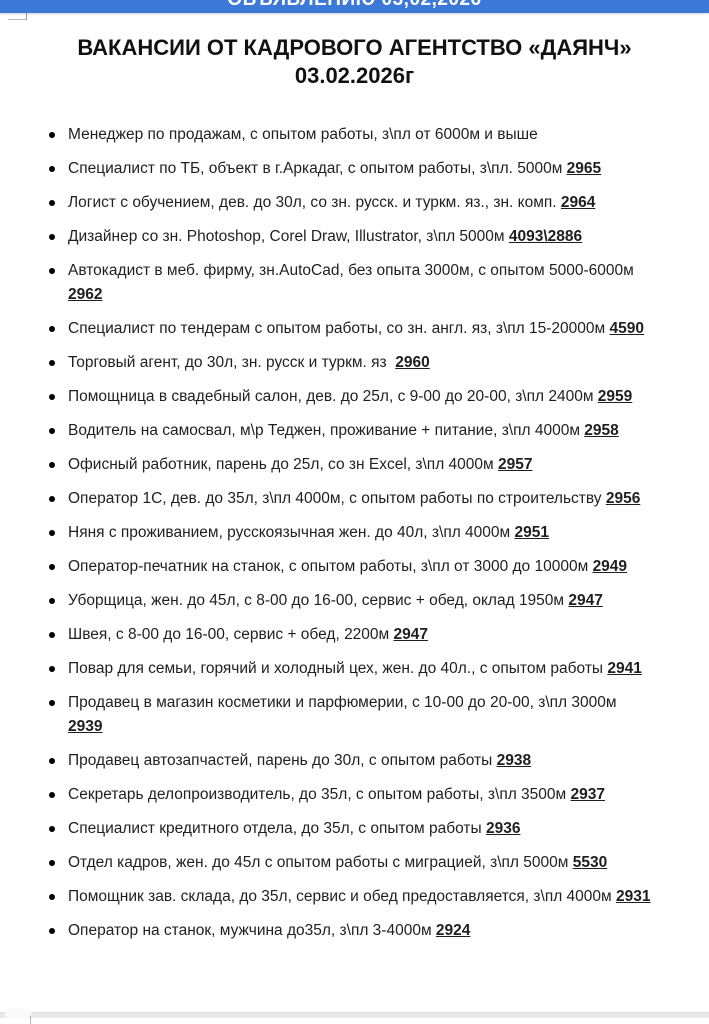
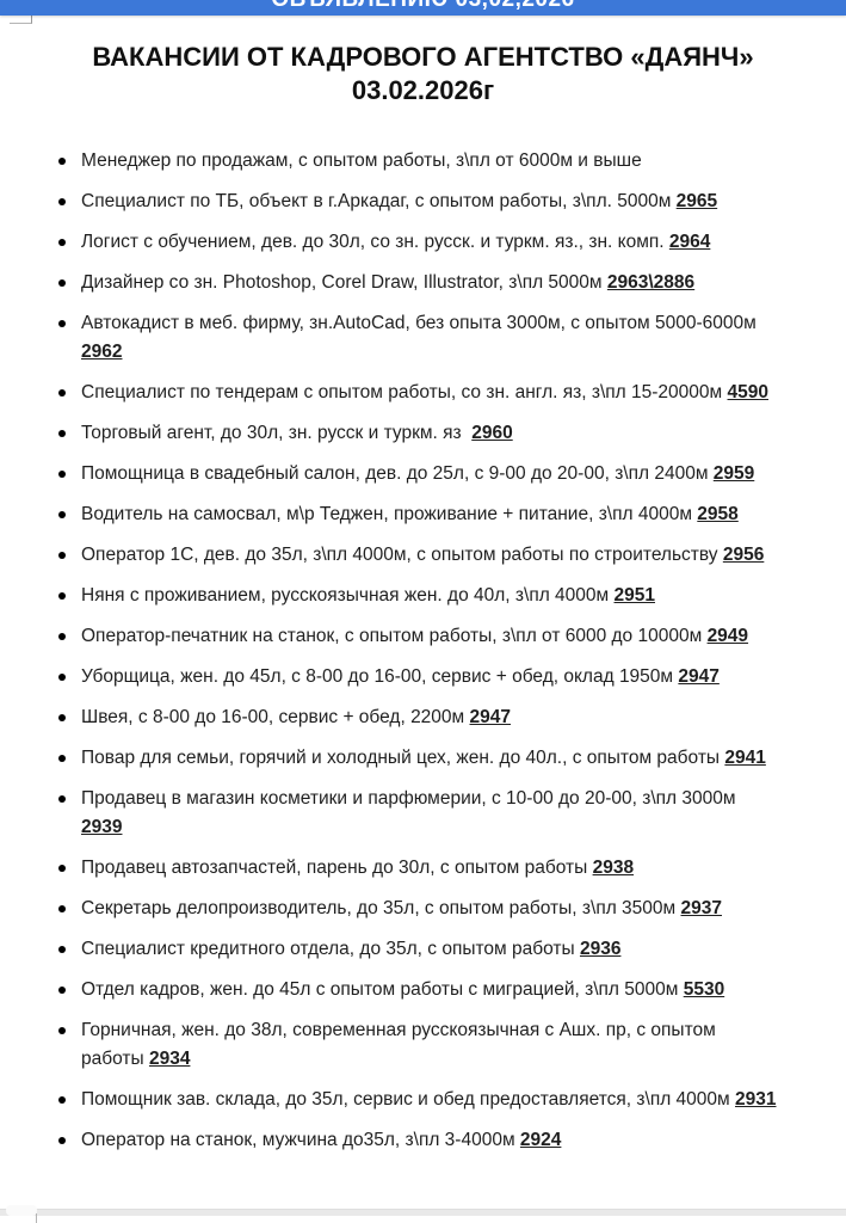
  ВАКАНСИИ ОТ КАДРОВОГО АГЕНТСТВО «ДАЯНЧ»
  03.02.2026г
  Менеджер по продажам, с опытом работы, з\пл от 6000м и выше
  Специалист по ТБ, объект в г.Аркадаг, с опытом работы, з\пл. 5000м 2965
  Логист с обучением, дев. до 30л, со зн. русск. и туркм. яз., зн. комп. 2964
- Дизайнер со зн. Photoshop, Corel Draw, Illustrator, з\пл 5000м 4093\2886
+ Дизайнер со зн. Photoshop, Corel Draw, Illustrator, з\пл 5000м 2963\2886
  Автокадист в меб. фирму, зн.AutoCad, без опыта 3000м, с опытом 5000-6000м
  2962
  Специалист по тендерам с опытом работы, со зн. англ. яз, з\пл 15-20000м 4590
  Торговый агент, до 30л, зн. русск и туркм. яз 2960
  Помощница в свадебный салон, дев. до 25л, с 9-00 до 20-00, з\пл 2400м 2959
  Водитель на самосвал, м\р Теджен, проживание + питание, з\пл 4000м 2958
- Офисный работник, парень до 25л, со зн Excel, з\пл 4000м 2957
  Оператор 1С, дев. до 35л, з\пл 4000м, с опытом работы по строительству 2956
  Няня с проживанием, русскоязычная жен. до 40л, з\пл 4000м 2951
- Оператор-печатник на станок, с опытом работы, з\пл от 3000 до 10000м 2949
+ Оператор-печатник на станок, с опытом работы, з\пл от 6000 до 10000м 2949
  Уборщица, жен. до 45л, с 8-00 до 16-00, сервис + обед, оклад 1950м 2947
  Швея, с 8-00 до 16-00, сервис + обед, 2200м 2947
  Повар для семьи, горячий и холодный цех, жен. до 40л., с опытом работы 2941
  Продавец в магазин косметики и парфюмерии, с 10-00 до 20-00, з\пл 3000м
  2939
  Продавец автозапчастей, парень до 30л, с опытом работы 2938
  Секретарь делопроизводитель, до 35л, с опытом работы, з\пл 3500м 2937
  Специалист кредитного отдела, до 35л, с опытом работы 2936
  Отдел кадров, жен. до 45л с опытом работы с миграцией, з\пл 5000м 5530
+ Горничная, жен. до 38л, современная русскоязычная с Ашх. пр, с опытом
+ работы 2934
  Помощник зав. склада, до 35л, сервис и обед предоставляется, з\пл 4000м 2931
  Оператор на станок, мужчина до35л, з\пл 3-4000м 2924
